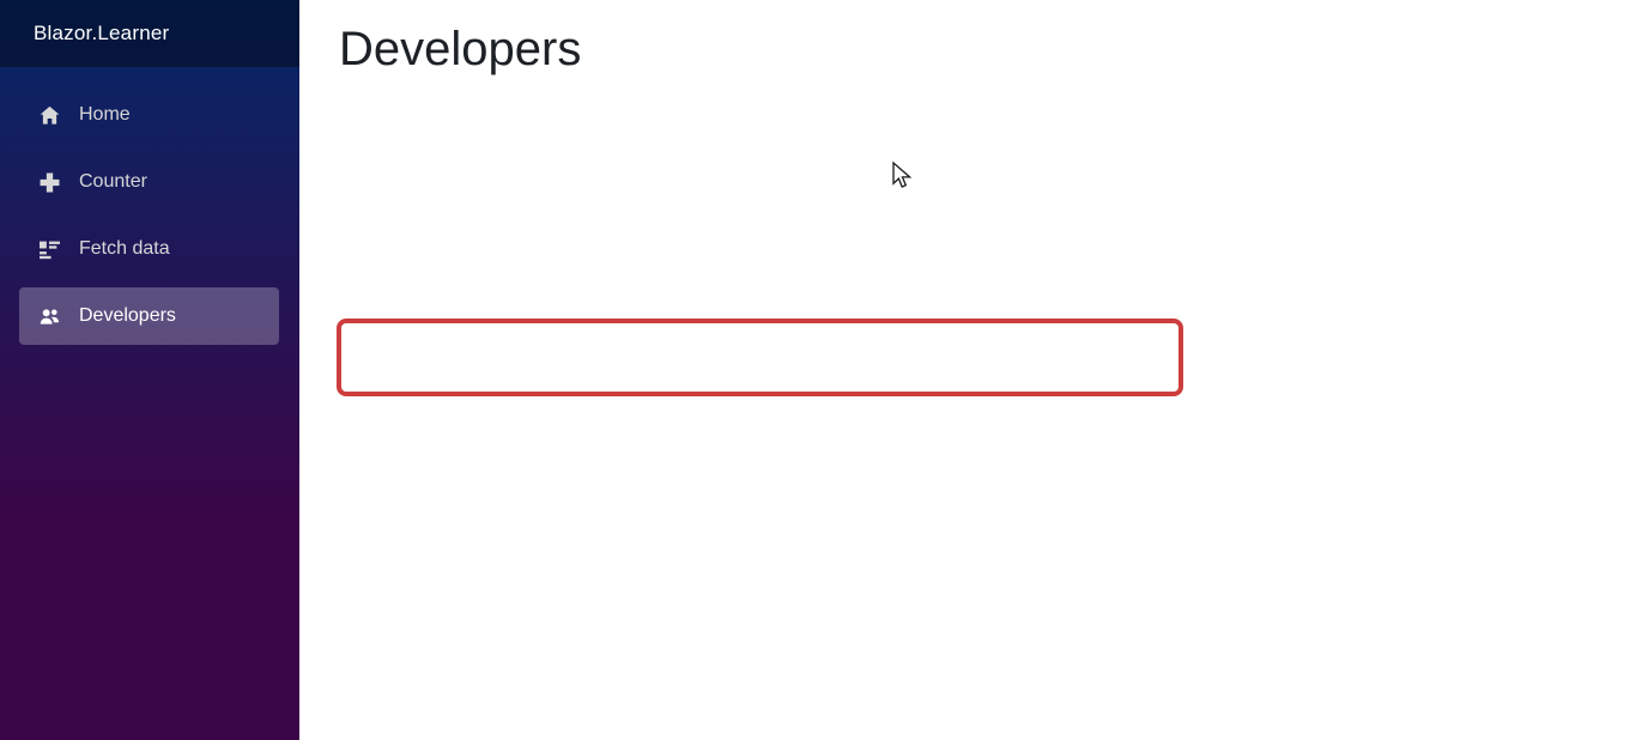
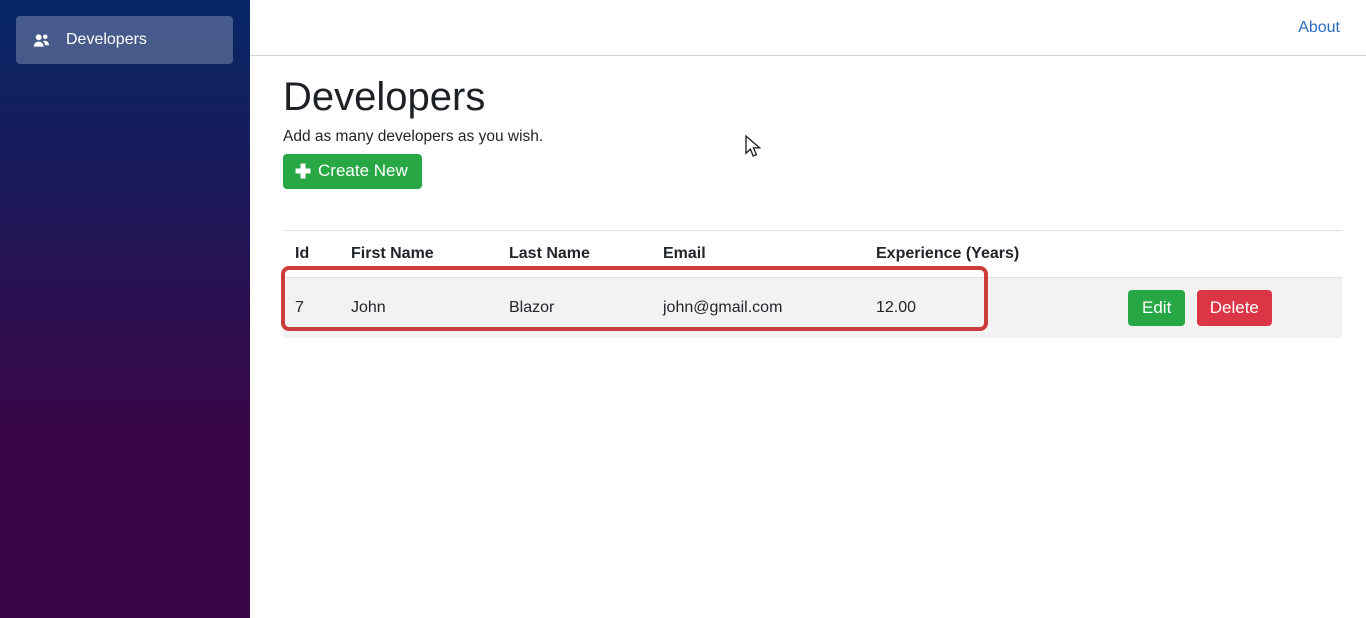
- Blazor.Learner
- Home
- Counter
- Fetch data
  Developers
+ About
  Developers
+ Add as many developers as you wish.
+ Create New
+ Id	First Name	Last Name	Email	Experience (Years)
+ 7	John	Blazor	john@gmail.com	12.00	Edit Delete
